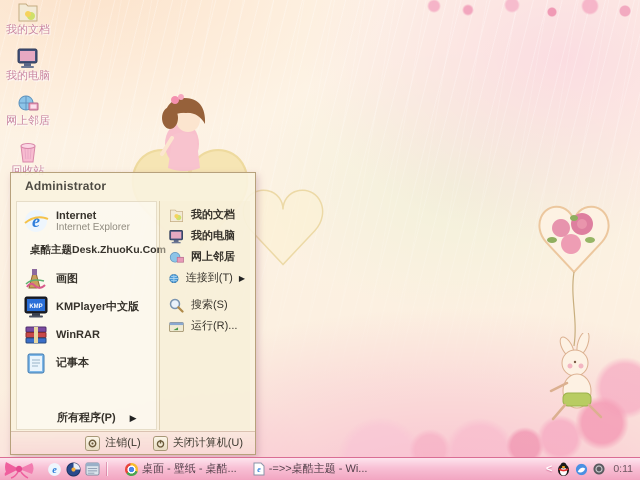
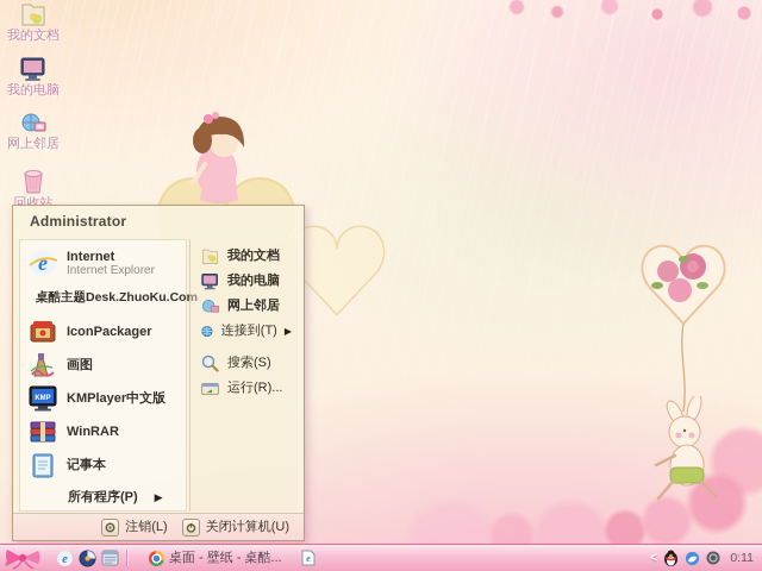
  我的文档
  我的电脑
  网上邻居
  回收站
  Administrator
  e
  Internet
  Internet Explorer
  桌酷主题Desk.ZhuoKu.Com
+ IconPackager
  画图
  KMPlayer中文版
  WinRAR
  记事本
  所有程序(P)
  ▶
  我的文档
  我的电脑
  网上邻居
  连接到(T)
  ▶
  搜索(S)
  运行(R)...
  注销(L)
  关闭计算机(U)
  e
  桌面 - 壁纸 - 桌酷...
  e
- -=>>桌酷主题 - Wi...
  <
  0:11
